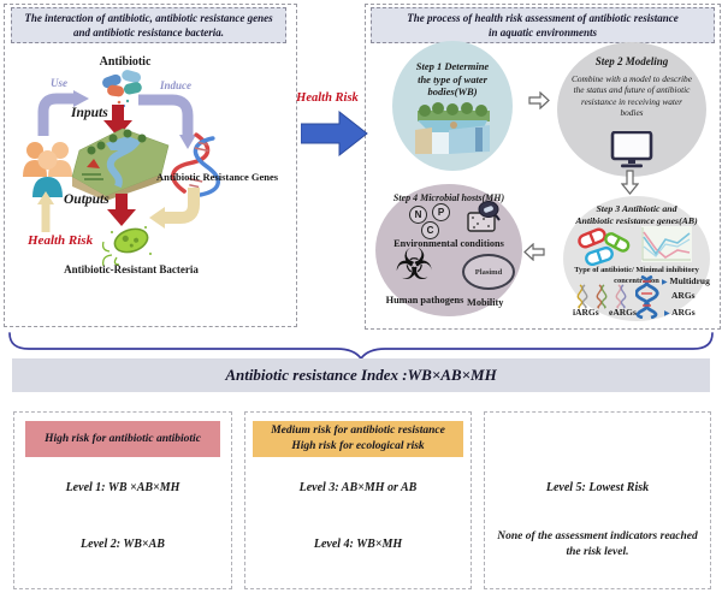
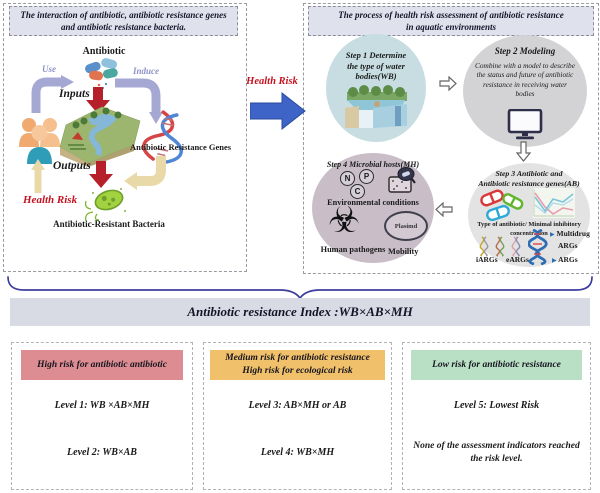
  The interaction of antibiotic, antibiotic resistance genes
  and antibiotic resistance bacteria.
  Antibiotic
  Use
  Induce
  Inputs
  Antibiotic Resistance Genes
  Outputs
  Health Risk
  Antibiotic-Resistant Bacteria
  Health Risk
  The process of health risk assessment of antibiotic resistance
  in aquatic environments
  Step 1 Determine
  the type of water bodies(WB)
  Step 2 Modeling
  Combine with a model to describe the status and future of antibiotic resistance in receiving water bodies
  Step 3 Antibiotic and
  Antibiotic resistance genes(AB)
  iARGs
  eARGs
  Multidrug
  ARGs
  ARGs
  Step 4 Microbial hosts(MH)
  N
  P
  C
  Environmental conditions
  ☣
  Human pathogens
  Mobility
  Antibiotic resistance Index :WB×AB×MH
  High risk for antibiotic antibiotic
  Level 1: WB ×AB×MH
  Level 2: WB×AB
  Medium risk for antibiotic resistance
  High risk for ecological risk
  Level 3: AB×MH or AB
  Level 4: WB×MH
+ Low risk for antibiotic resistance
  Level 5: Lowest Risk
  None of the assessment indicators reached the risk level.
